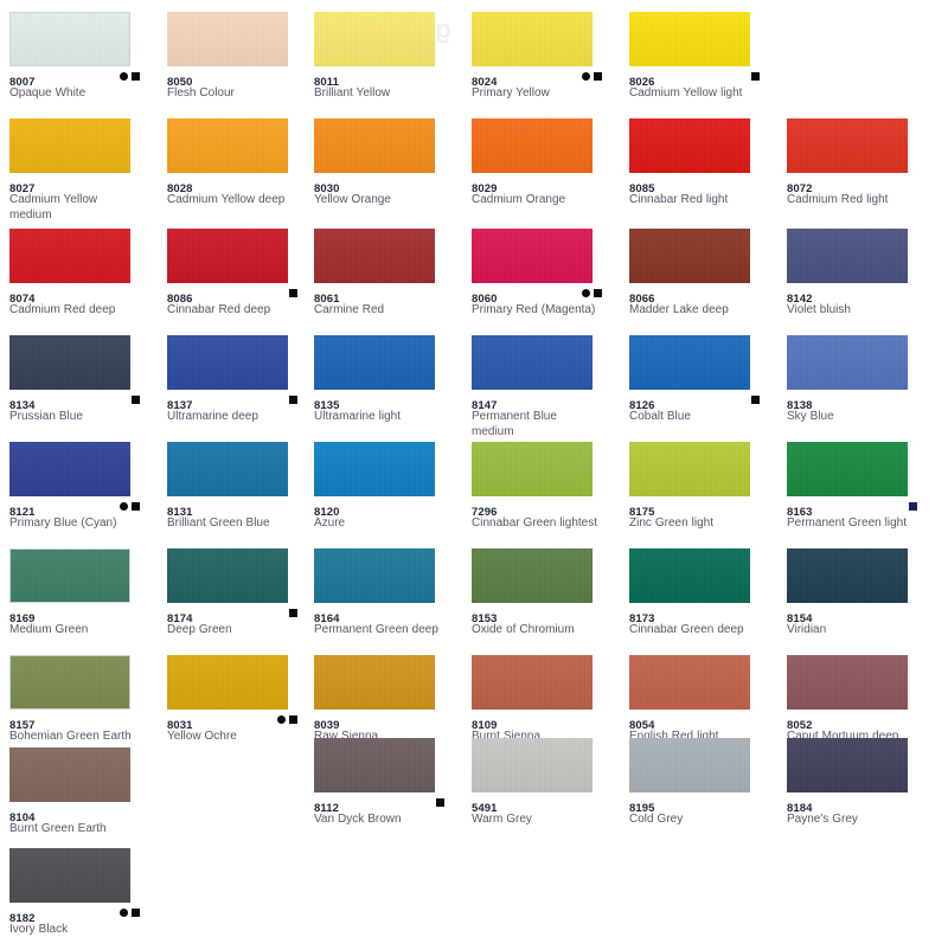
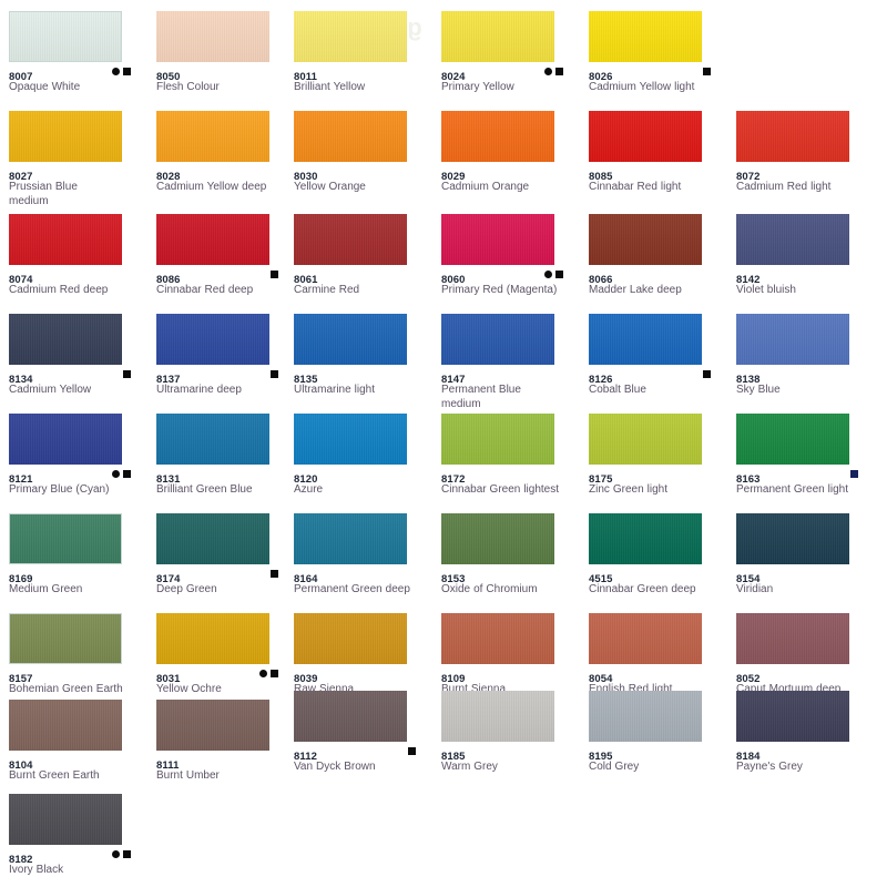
  8007
  Opaque White
  8050
  Flesh Colour
  8011
  Brilliant Yellow
  8024
  Primary Yellow
  8026
  Cadmium Yellow light
  8027
- Cadmium Yellow
+ Prussian Blue
  medium
  8028
  Cadmium Yellow deep
  8030
  Yellow Orange
  8029
  Cadmium Orange
  8085
  Cinnabar Red light
  8072
  Cadmium Red light
  8074
  Cadmium Red deep
  8086
  Cinnabar Red deep
  8061
  Carmine Red
  8060
  Primary Red (Magenta)
  8066
  Madder Lake deep
  8142
  Violet bluish
  8134
- Prussian Blue
+ Cadmium Yellow
  8137
  Ultramarine deep
  8135
  Ultramarine light
  8147
  Permanent Blue
  medium
  8126
  Cobalt Blue
  8138
  Sky Blue
  8121
  Primary Blue (Cyan)
  8131
  Brilliant Green Blue
  8120
  Azure
- 7296
+ 8172
  Cinnabar Green lightest
  8175
  Zinc Green light
  8163
  Permanent Green light
  8169
  Medium Green
  8174
  Deep Green
  8164
  Permanent Green deep
  8153
  Oxide of Chromium
- 8173
+ 4515
  Cinnabar Green deep
  8154
  Viridian
  8157
  Bohemian Green Earth
  8031
  Yellow Ochre
  8039
  Raw Sienna
  8109
  Burnt Sienna
  8054
  English Red light
  8052
  Caput Mortuum deep
  8104
  Burnt Green Earth
+ 8111
+ Burnt Umber
  8112
  Van Dyck Brown
- 5491
+ 8185
  Warm Grey
  8195
  Cold Grey
  8184
  Payne's Grey
  8182
  Ivory Black
